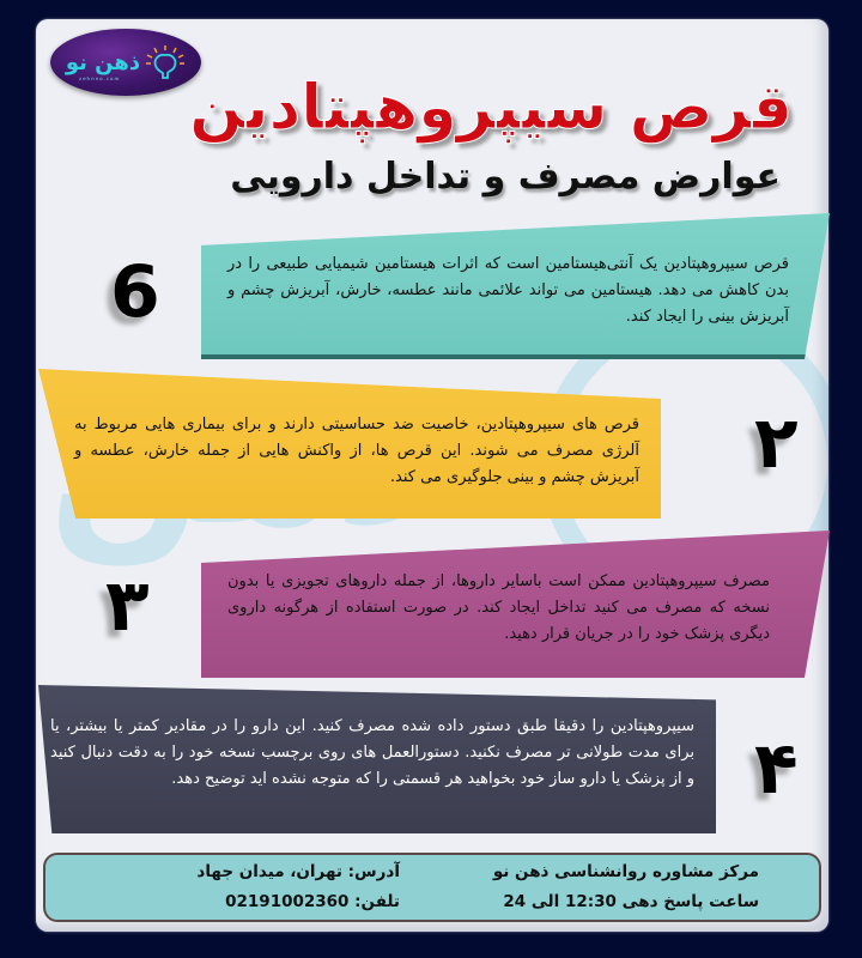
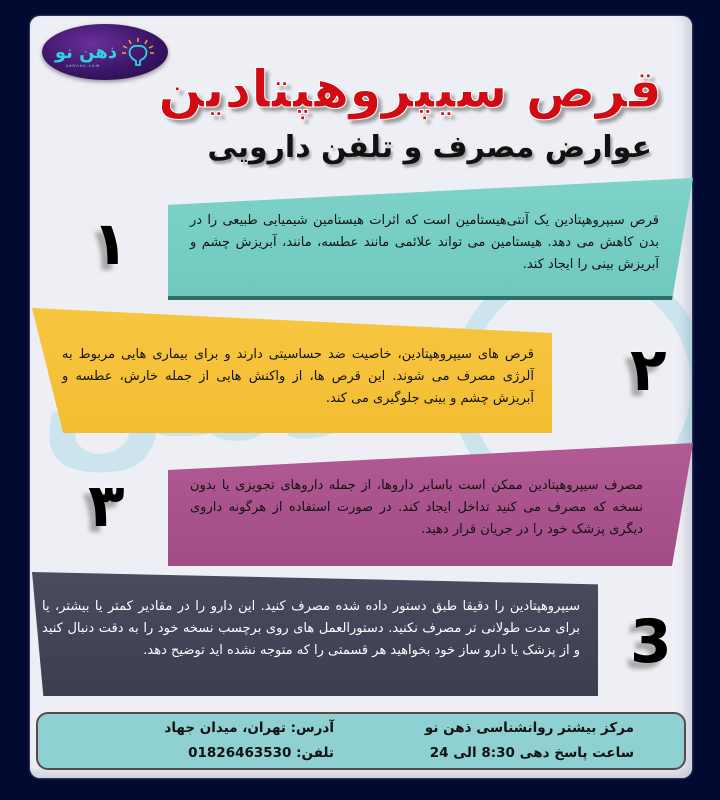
  ذهن نو
  قرص سیپروهپتادین
- عوارض مصرف و تداخل دارویی
+ عوارض مصرف و تلفن دارویی
- قرص سیپروهپتادین یک آنتی‌هیستامین است که اثرات هیستامین شیمیایی طبیعی را در بدن کاهش می دهد. هیستامین می تواند علائمی مانند عطسه، خارش، آبریزش چشم و آبریزش بینی را ایجاد کند.
+ قرص سیپروهپتادین یک آنتی‌هیستامین است که اثرات هیستامین شیمیایی طبیعی را در بدن کاهش می دهد. هیستامین می تواند علائمی مانند عطسه، مانند، آبریزش چشم و آبریزش بینی را ایجاد کند.
- 6
+ ۱
  قرص های سیپروهپتادین، خاصیت ضد حساسیتی دارند و برای بیماری هایی مربوط به آلرژی مصرف می شوند. این قرص ها، از واکنش هایی از جمله خارش، عطسه و آبریزش چشم و بینی جلوگیری می کند.
  ۲
  مصرف سیپروهپتادین ممکن است باسایر داروها، از جمله داروهای تجویزی یا بدون نسخه که مصرف می کنید تداخل ایجاد کند. در صورت استفاده از هرگونه داروی دیگری پزشک خود را در جریان قرار دهید.
  ۳
  سیپروهپتادین را دقیقا طبق دستور داده شده مصرف کنید. این دارو را در مقادیر کمتر یا بیشتر، یا برای مدت طولانی تر مصرف نکنید. دستورالعمل های روی برچسب نسخه خود را به دقت دنبال کنید و از پزشک یا دارو ساز خود بخواهید هر قسمتی را که متوجه نشده اید توضیح دهد.
- ۴
+ 3
- مرکز مشاوره روانشناسی ذهن نو
+ مرکز بیشتر روانشناسی ذهن نو
- ساعت پاسخ دهی 12:30 الی 24
+ ساعت پاسخ دهی 8:30 الی 24
  آدرس: تهران، میدان جهاد
- تلفن: 02191002360
+ تلفن: 01826463530
